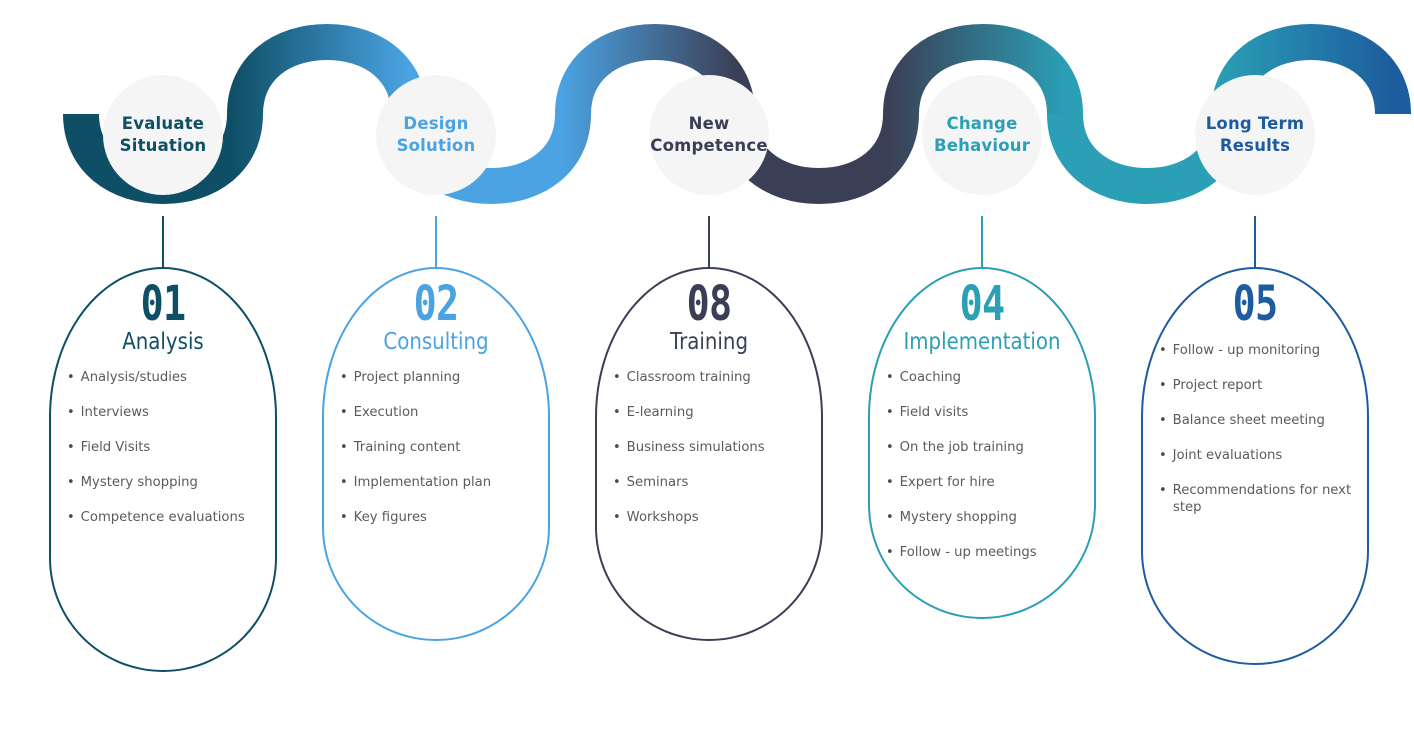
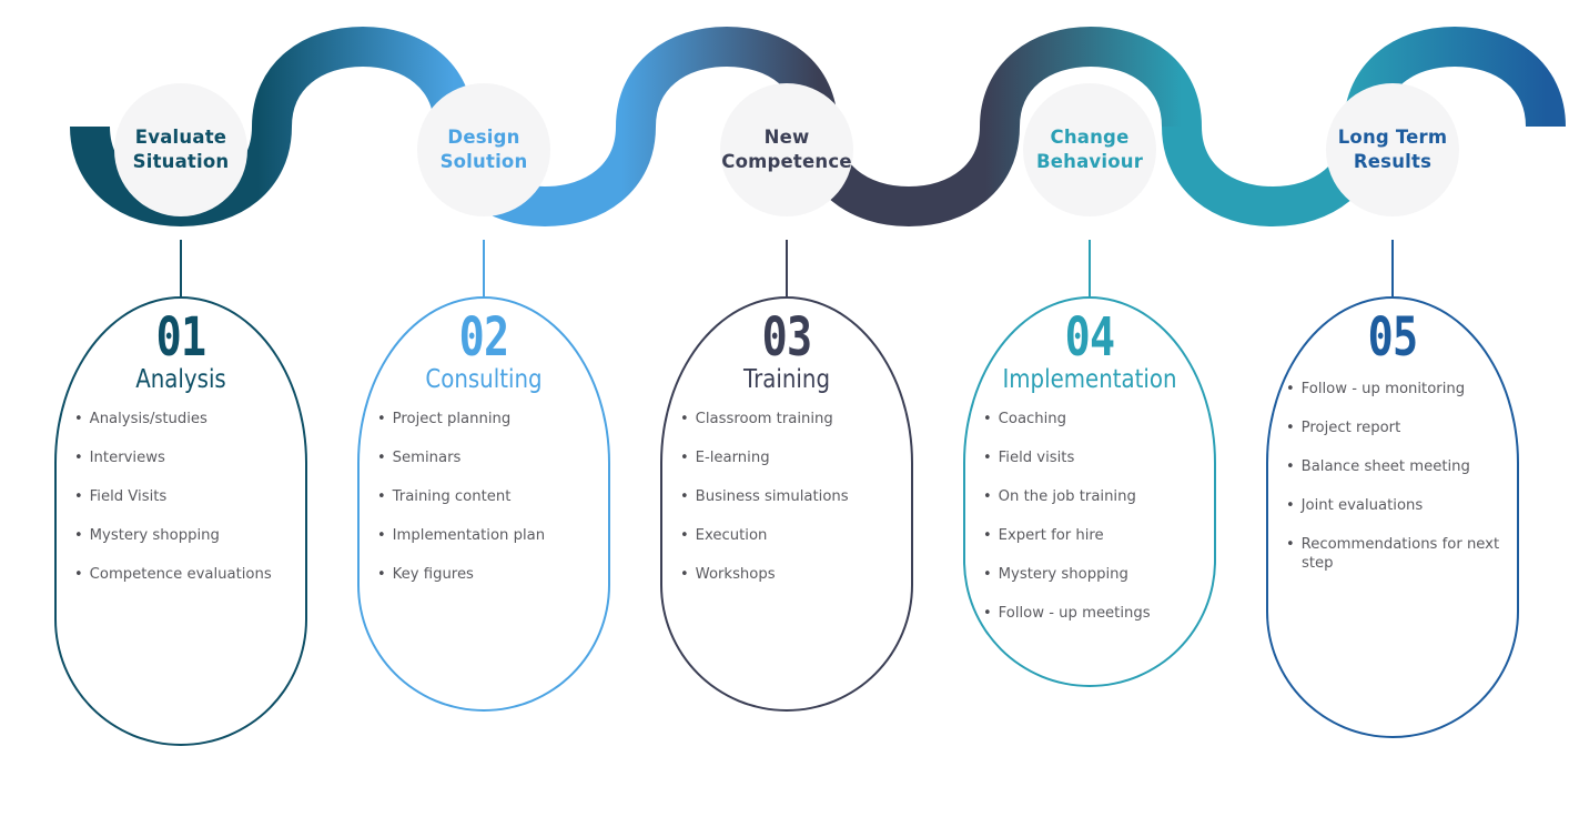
  Evaluate
  Situation
  Design
  Solution
  New
  Competence
  Change
  Behaviour
  Long Term
  Results
  01
  Analysis
  • Analysis/studies
  • Interviews
  • Field Visits
  • Mystery shopping
  • Competence evaluations
  02
  Consulting
  • Project planning
- • Execution
+ • Seminars
  • Training content
  • Implementation plan
  • Key figures
- 08
+ 03
  Training
  • Classroom training
  • E-learning
  • Business simulations
- • Seminars
+ • Execution
  • Workshops
  04
  Implementation
  • Coaching
  • Field visits
  • On the job training
  • Expert for hire
  • Mystery shopping
  • Follow - up meetings
  05
  • Follow - up monitoring
  • Project report
  • Balance sheet meeting
  • Joint evaluations
  • Recommendations for next step
